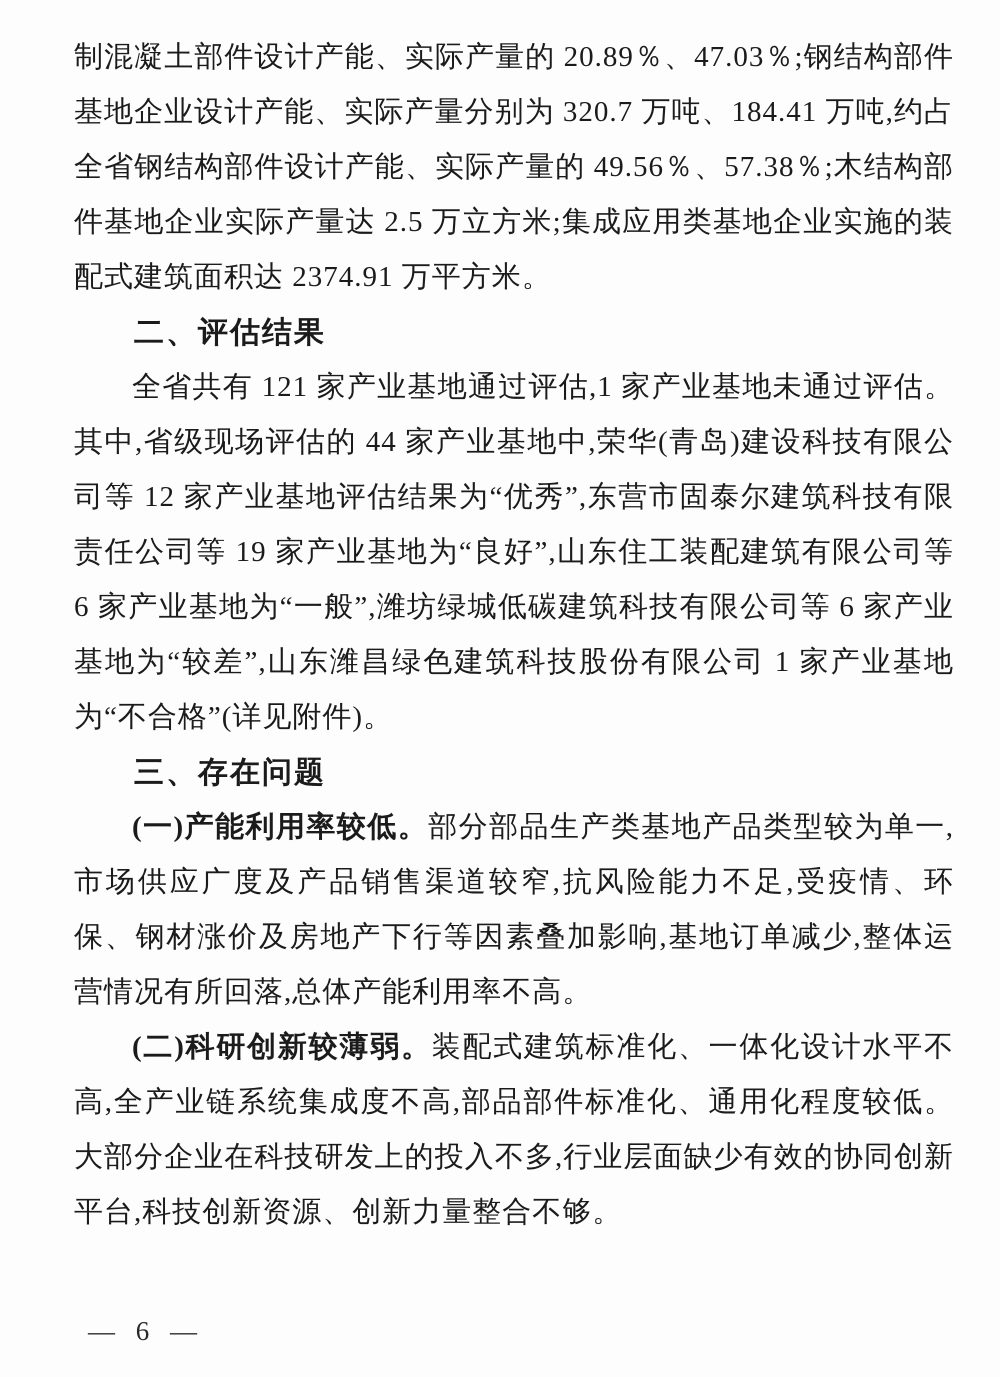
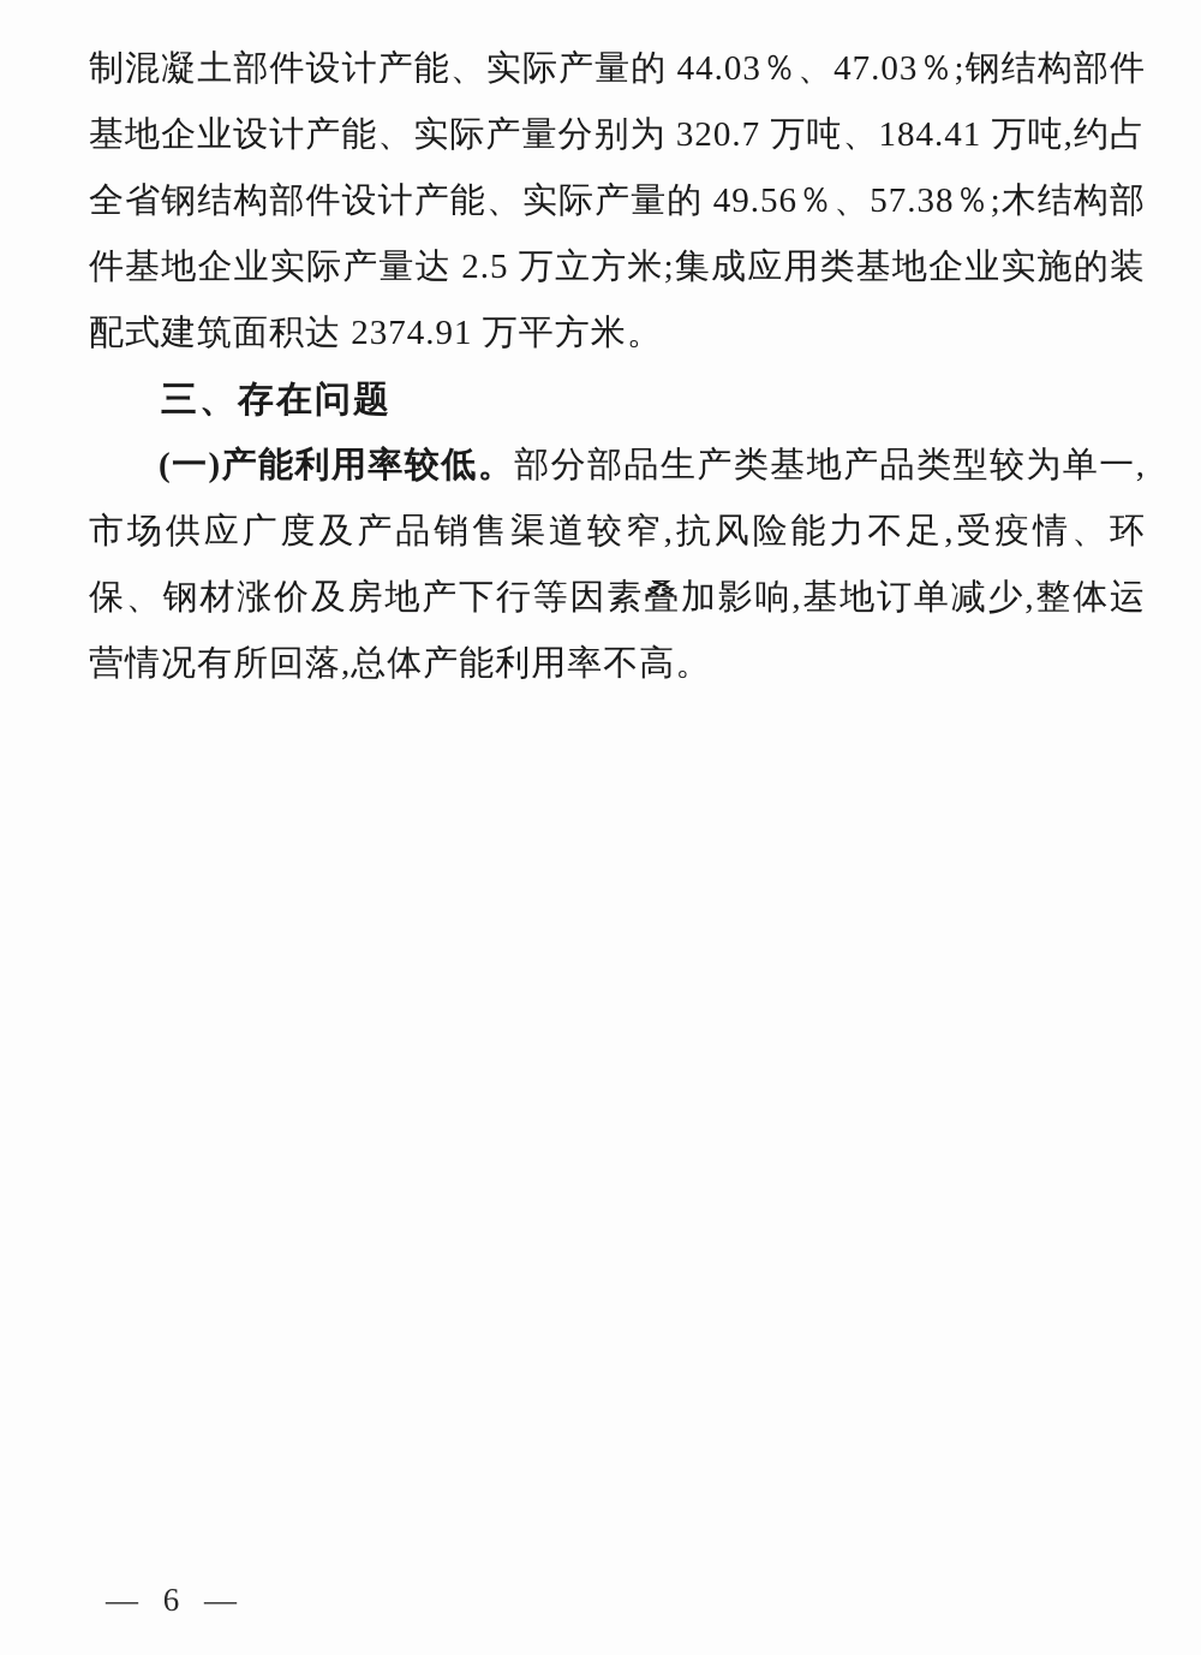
- 制混凝土部件设计产能、实际产量的 20.89％、47.03％;钢结构部件基地企业设计产能、实际产量分别为 320.7 万吨、184.41 万吨,约占全省钢结构部件设计产能、实际产量的 49.56％、57.38％;木结构部件基地企业实际产量达 2.5 万立方米;集成应用类基地企业实施的装配式建筑面积达 2374.91 万平方米。
+ 制混凝土部件设计产能、实际产量的 44.03％、47.03％;钢结构部件基地企业设计产能、实际产量分别为 320.7 万吨、184.41 万吨,约占全省钢结构部件设计产能、实际产量的 49.56％、57.38％;木结构部件基地企业实际产量达 2.5 万立方米;集成应用类基地企业实施的装配式建筑面积达 2374.91 万平方米。
- 二、评估结果
- 全省共有 121 家产业基地通过评估,1 家产业基地未通过评估。其中,省级现场评估的 44 家产业基地中,荣华(青岛)建设科技有限公司等 12 家产业基地评估结果为“优秀”,东营市固泰尔建筑科技有限责任公司等 19 家产业基地为“良好”,山东住工装配建筑有限公司等 6 家产业基地为“一般”,潍坊绿城低碳建筑科技有限公司等 6 家产业基地为“较差”,山东潍昌绿色建筑科技股份有限公司 1 家产业基地为“不合格”(详见附件)。
  三、存在问题
  (一)产能利用率较低。部分部品生产类基地产品类型较为单一,市场供应广度及产品销售渠道较窄,抗风险能力不足,受疫情、环保、钢材涨价及房地产下行等因素叠加影响,基地订单减少,整体运营情况有所回落,总体产能利用率不高。
- (二)科研创新较薄弱。装配式建筑标准化、一体化设计水平不高,全产业链系统集成度不高,部品部件标准化、通用化程度较低。大部分企业在科技研发上的投入不多,行业层面缺少有效的协同创新平台,科技创新资源、创新力量整合不够。
  — 6 —
